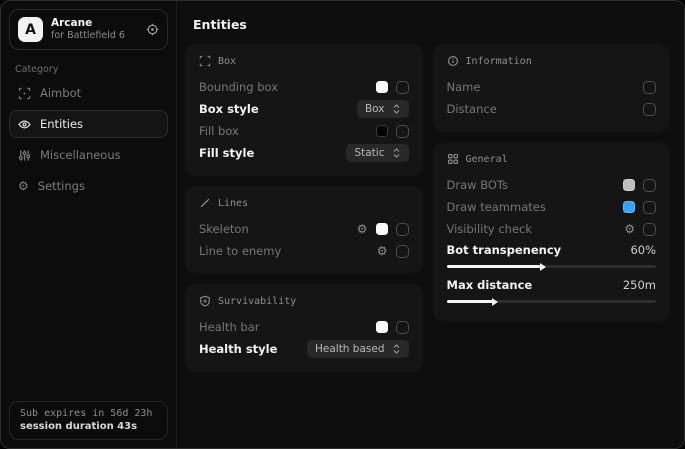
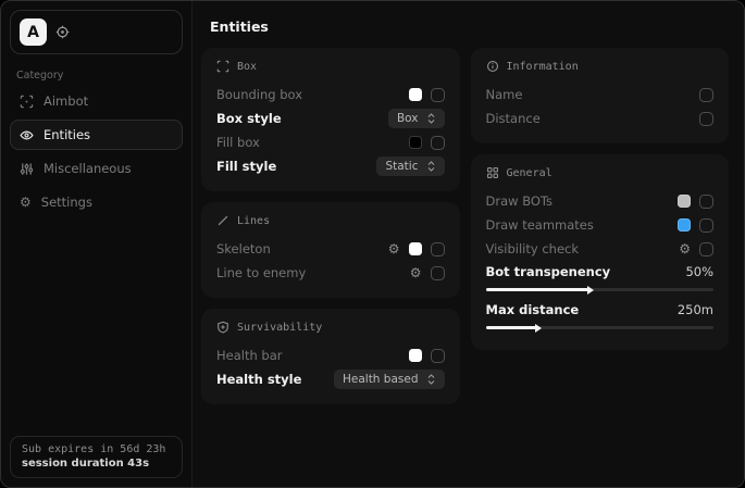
  A
- Arcane
- for Battlefield 6
  Category
  Aimbot
  Entities
  Miscellaneous
  ⚙
  Settings
  Sub expires in 56d 23h
  session duration 43s
  Entities
  Box
  Bounding box
  Box style
  Box
  Fill box
  Fill style
  Static
  Lines
  Skeleton
  ⚙
  Line to enemy
  ⚙
  Survivability
  Health bar
  Health style
  Health based
  Information
  Name
  Distance
  General
  Draw BOTs
  Draw teammates
  Visibility check
  ⚙
  Bot transpenency
- 60%
+ 50%
  Max distance
  250m
